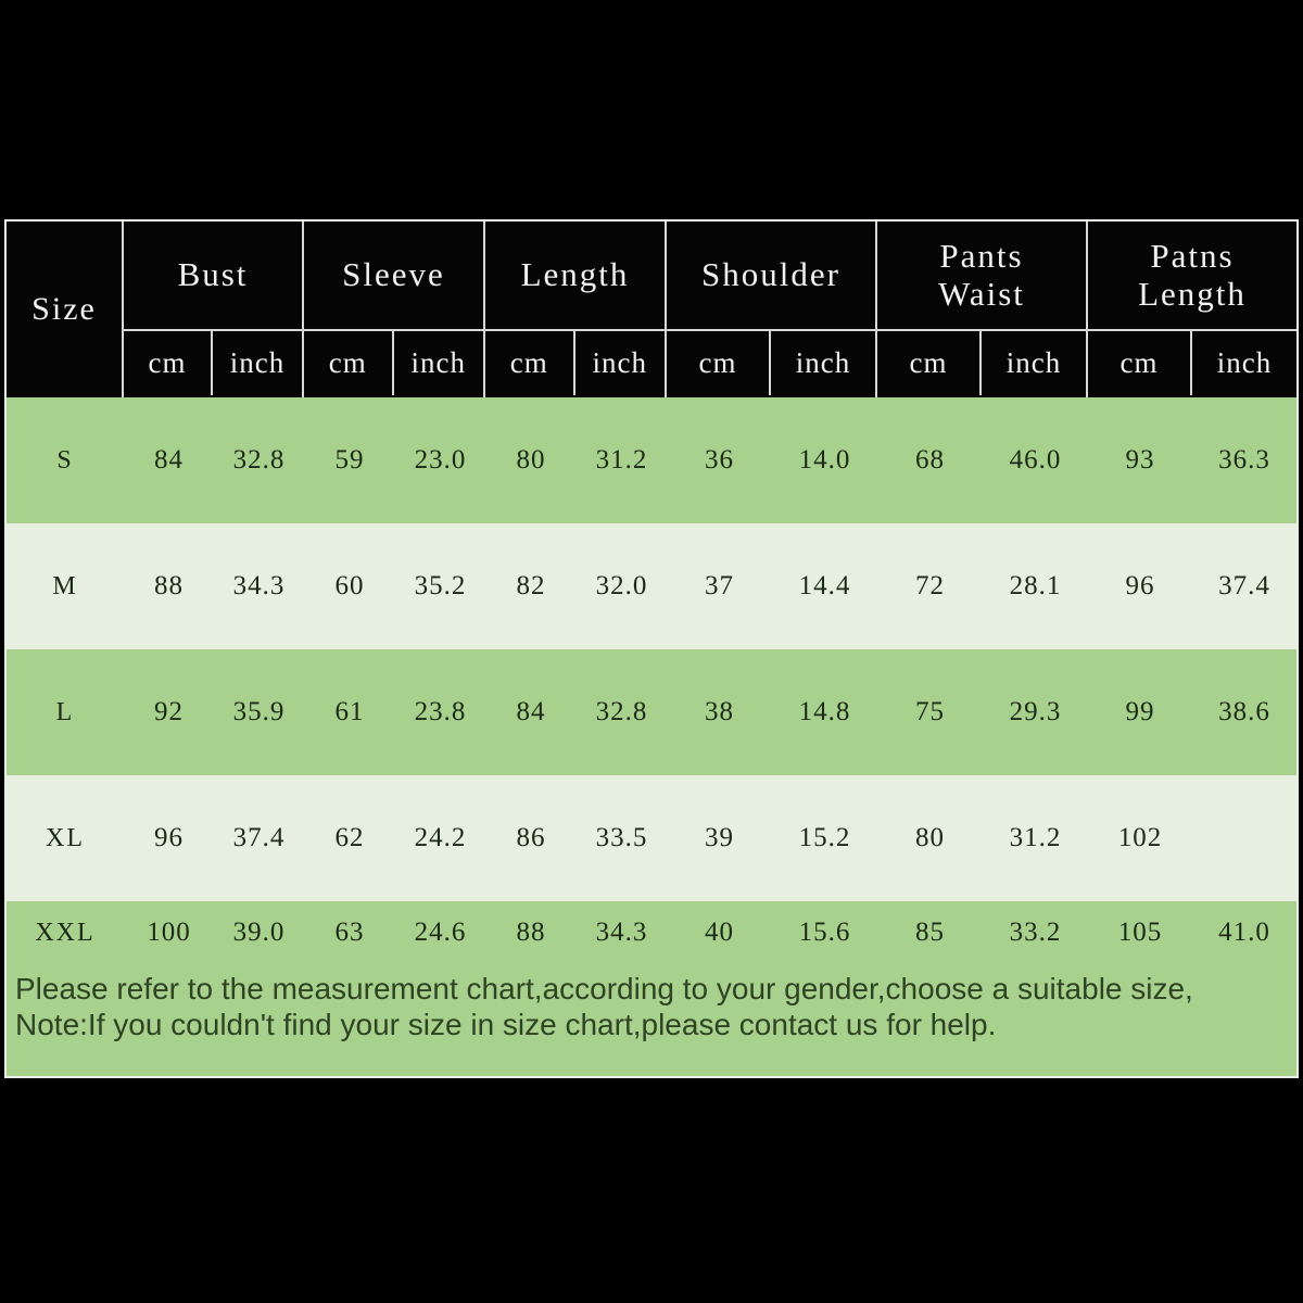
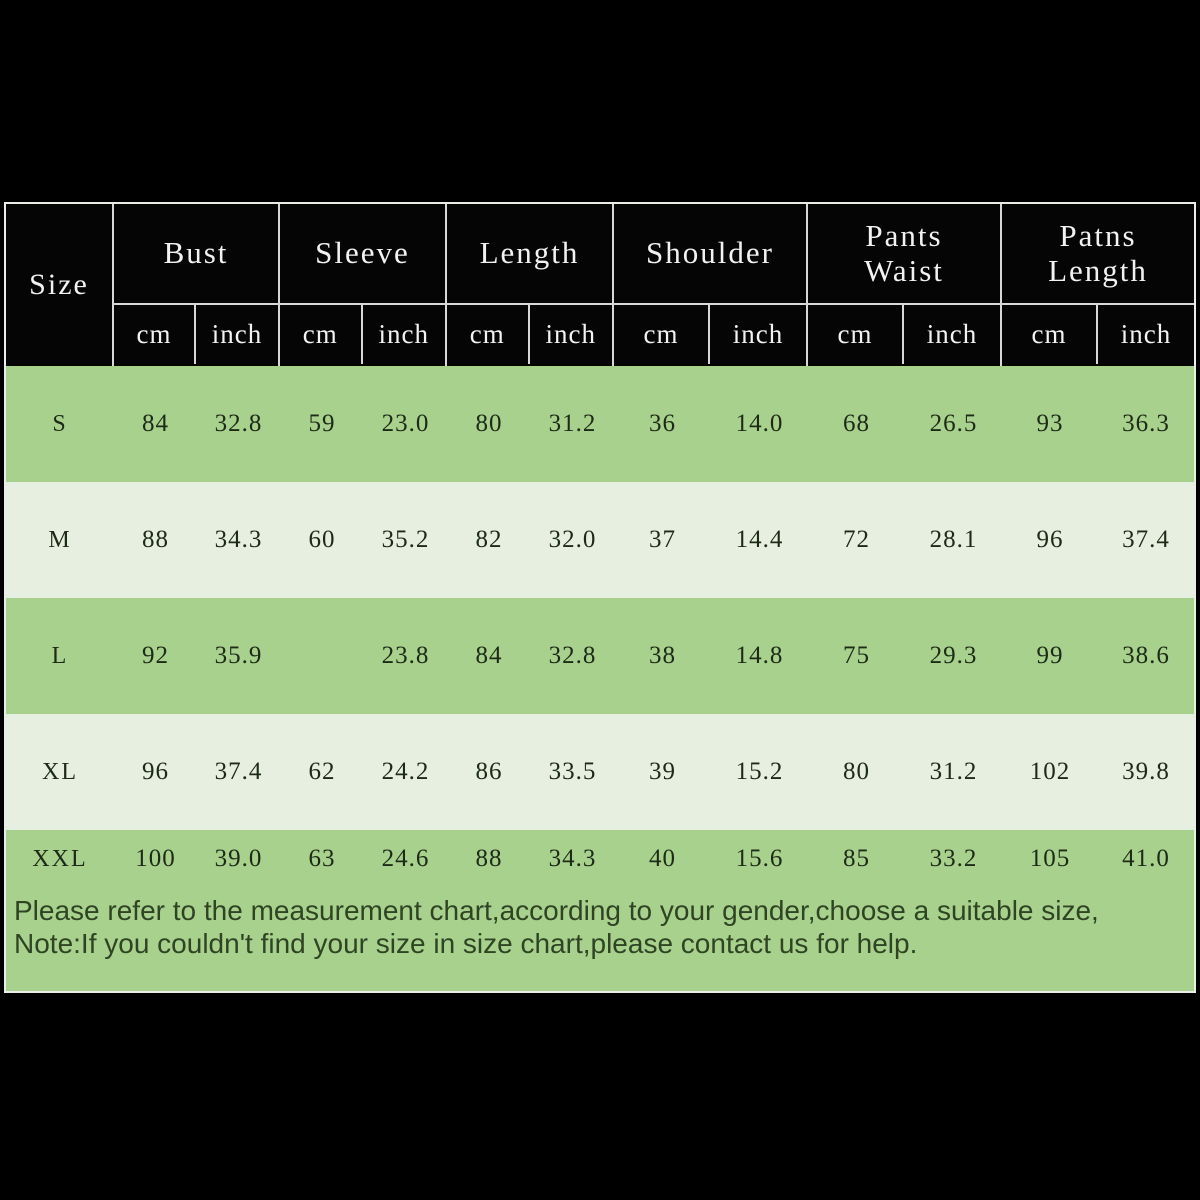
  Size
  Bust
  cm
  inch
  Sleeve
  cm
  inch
  Length
  cm
  inch
  Shoulder
  cm
  inch
  Pants
  Waist
  cm
  inch
  Patns
  Length
  cm
  inch
  S
  84
  32.8
  59
  23.0
  80
  31.2
  36
  14.0
  68
- 46.0
+ 26.5
  93
  36.3
  M
  88
  34.3
  60
  35.2
  82
  32.0
  37
  14.4
  72
  28.1
  96
  37.4
  L
  92
  35.9
- 61
  23.8
  84
  32.8
  38
  14.8
  75
  29.3
  99
  38.6
  XL
  96
  37.4
  62
  24.2
  86
  33.5
  39
  15.2
  80
  31.2
  102
+ 39.8
  XXL
  100
  39.0
  63
  24.6
  88
  34.3
  40
  15.6
  85
  33.2
  105
  41.0
  Please refer to the measurement chart,according to your gender,choose a suitable size,
  Note:If you couldn't find your size in size chart,please contact us for help.
